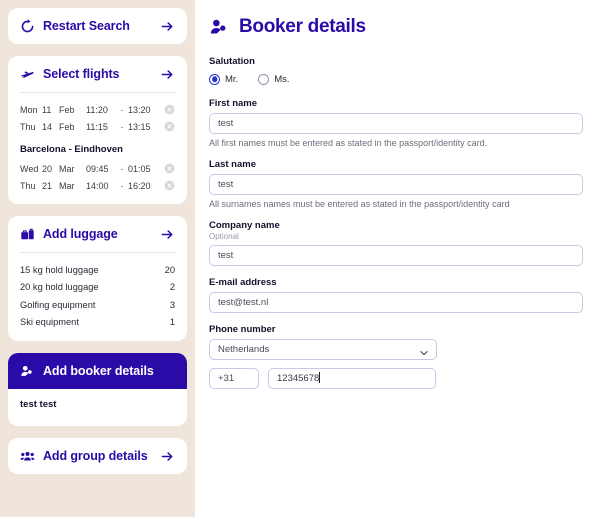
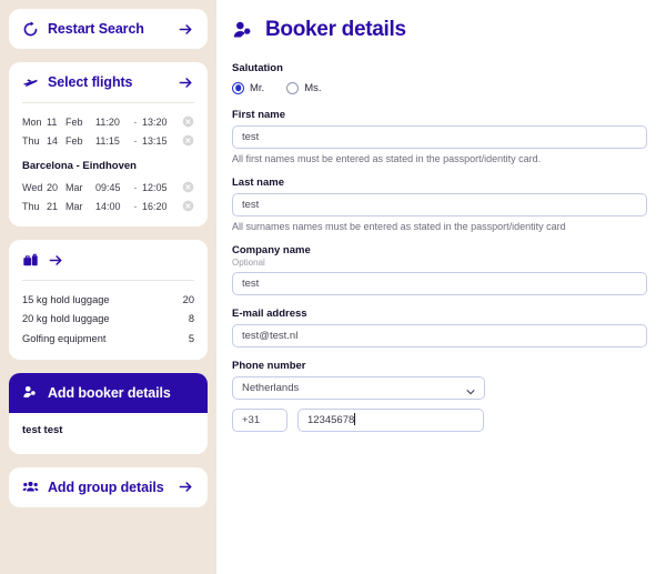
  Restart Search
  Select flights
  Mon
  11
  Feb
  11:20
  -
  13:20
  Thu
  14
  Feb
  11:15
  -
  13:15
  Barcelona - Eindhoven
  Wed
  20
  Mar
  09:45
  -
- 01:05
+ 12:05
  Thu
  21
  Mar
  14:00
  -
  16:20
- Add luggage
  15 kg hold luggage
  20
  20 kg hold luggage
- 2
+ 8
  Golfing equipment
- 3
+ 5
- Ski equipment
- 1
  Add booker details
  test test
  Add group details
  Booker details
  Salutation
  Mr.
  Ms.
  First name
  test
  All first names must be entered as stated in the passport/identity card.
  Last name
  test
  All surnames names must be entered as stated in the passport/identity card
  Company name
  Optional
  test
  E-mail address
  test@test.nl
  Phone number
  Netherlands
  +31
  12345678
